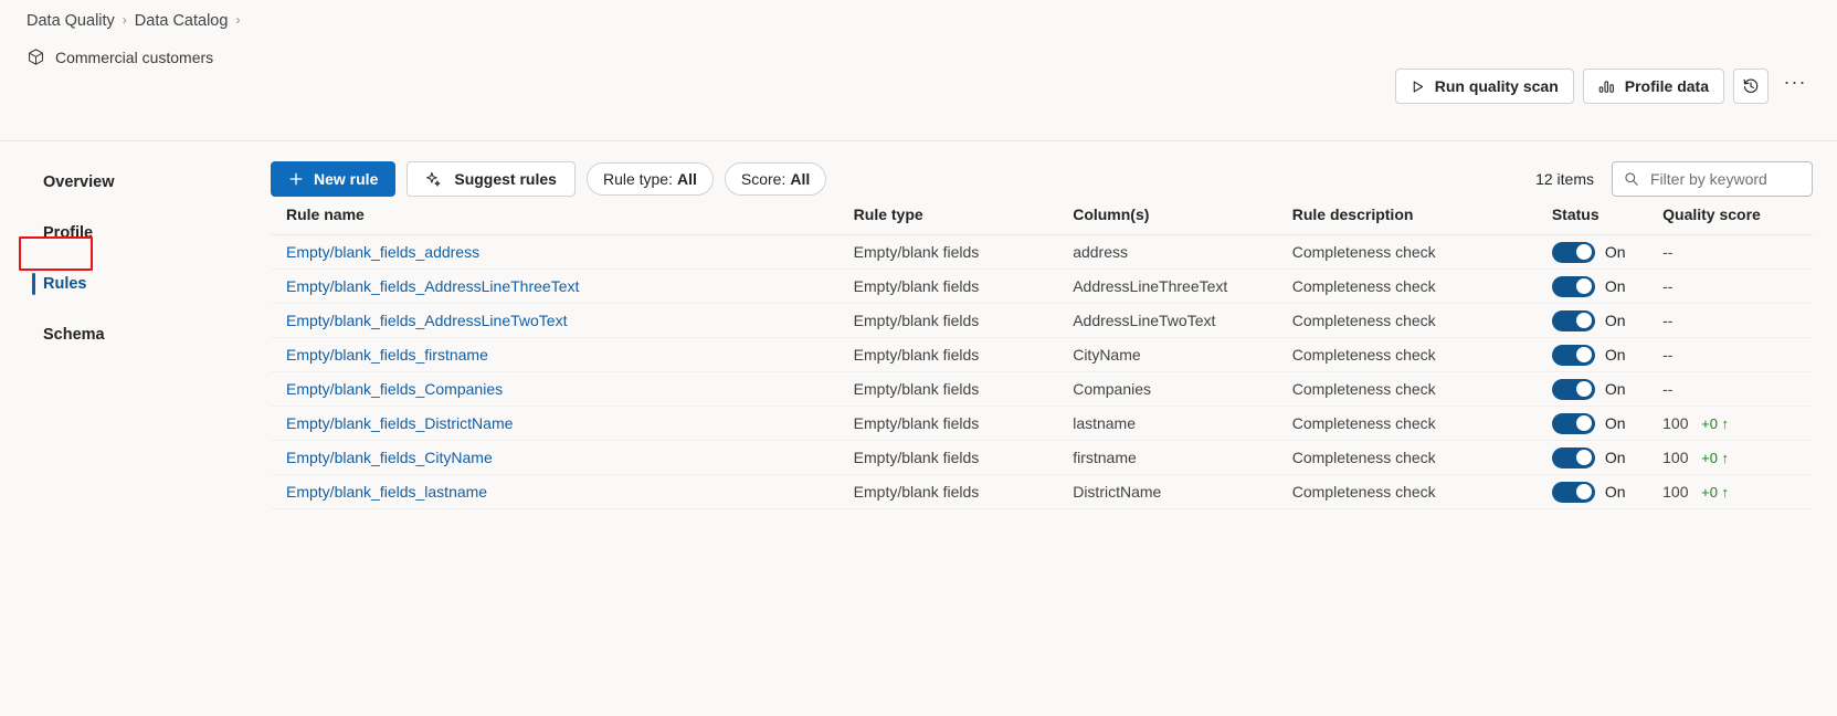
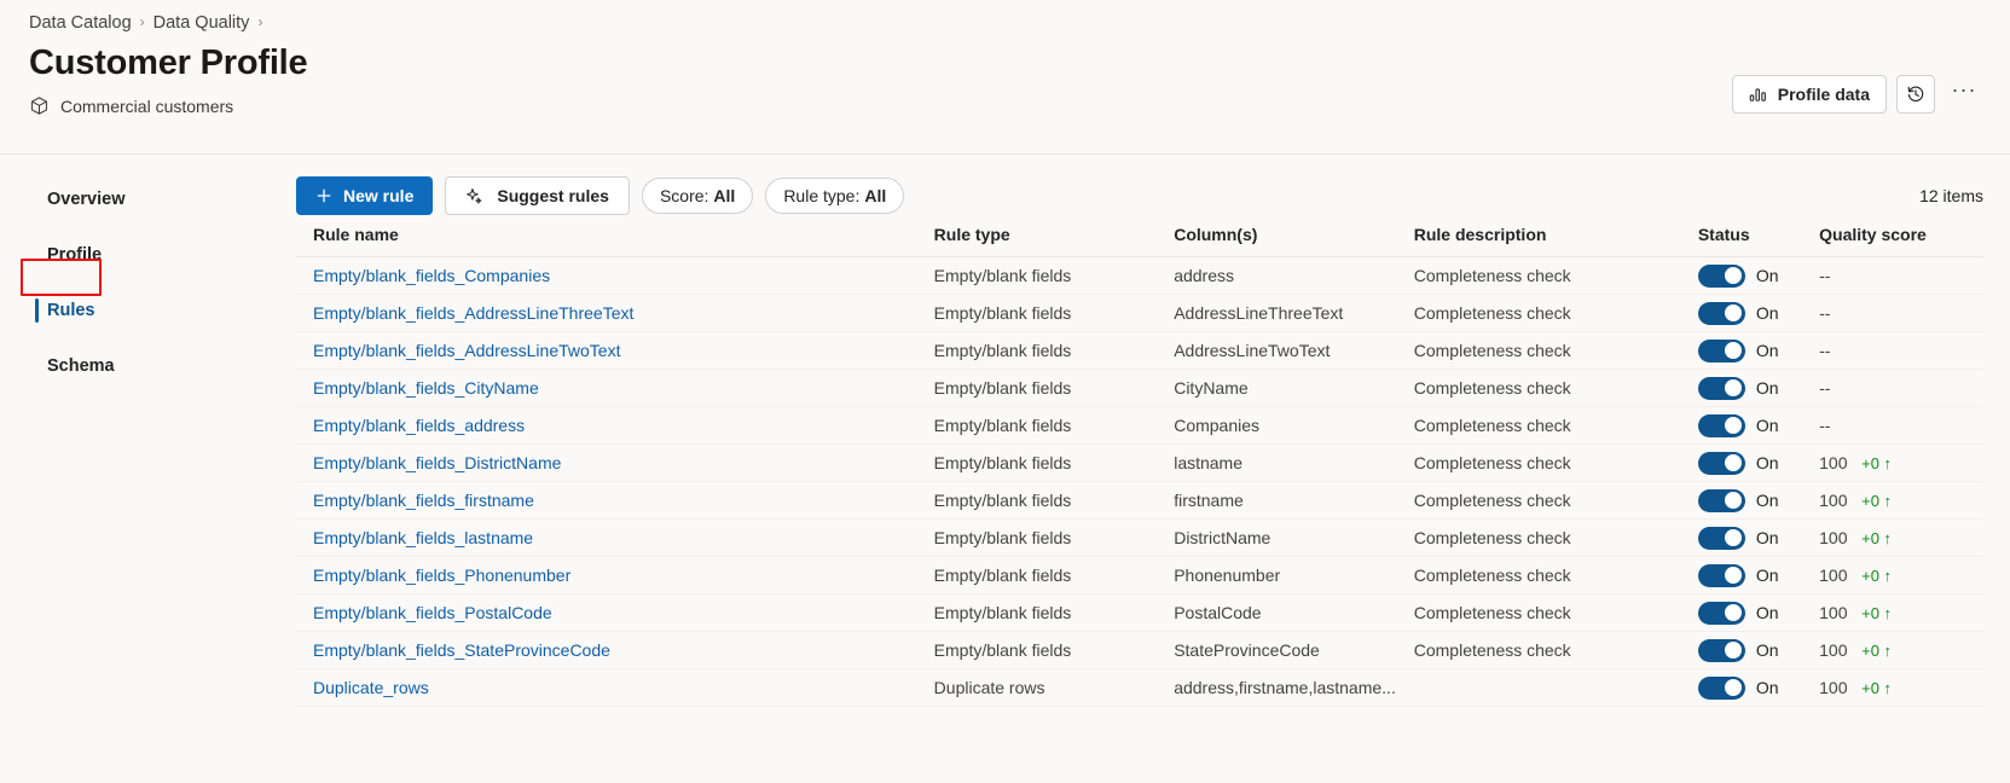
- Data Quality
+ Data Catalog
  ›
- Data Catalog
+ Data Quality
  ›
+ Customer Profile
  Commercial customers
- Run quality scan
  Profile data
  ···
  Overview
  Profile
  Rules
  Schema
  New rule
  Suggest rules
- Rule type:
+ Score:
  All
- Score:
+ Rule type:
  All
  12 items
- Filter by keyword
  Rule name	Rule type	Column(s)	Rule description	Status	Quality score
- Empty/blank_fields_address	Empty/blank fields	address	Completeness check	On	--
+ Empty/blank_fields_Companies	Empty/blank fields	address	Completeness check	On	--
  Empty/blank_fields_AddressLineThreeText	Empty/blank fields	AddressLineThreeText	Completeness check	On	--
  Empty/blank_fields_AddressLineTwoText	Empty/blank fields	AddressLineTwoText	Completeness check	On	--
- Empty/blank_fields_firstname	Empty/blank fields	CityName	Completeness check	On	--
+ Empty/blank_fields_CityName	Empty/blank fields	CityName	Completeness check	On	--
- Empty/blank_fields_Companies	Empty/blank fields	Companies	Completeness check	On	--
+ Empty/blank_fields_address	Empty/blank fields	Companies	Completeness check	On	--
  Empty/blank_fields_DistrictName	Empty/blank fields	lastname	Completeness check	On	100 +0 ↑
- Empty/blank_fields_CityName	Empty/blank fields	firstname	Completeness check	On	100 +0 ↑
+ Empty/blank_fields_firstname	Empty/blank fields	firstname	Completeness check	On	100 +0 ↑
  Empty/blank_fields_lastname	Empty/blank fields	DistrictName	Completeness check	On	100 +0 ↑
+ Empty/blank_fields_Phonenumber	Empty/blank fields	Phonenumber	Completeness check	On	100 +0 ↑
+ Empty/blank_fields_PostalCode	Empty/blank fields	PostalCode	Completeness check	On	100 +0 ↑
+ Empty/blank_fields_StateProvinceCode	Empty/blank fields	StateProvinceCode	Completeness check	On	100 +0 ↑
+ Duplicate_rows	Duplicate rows	address,firstname,lastname...		On	100 +0 ↑
